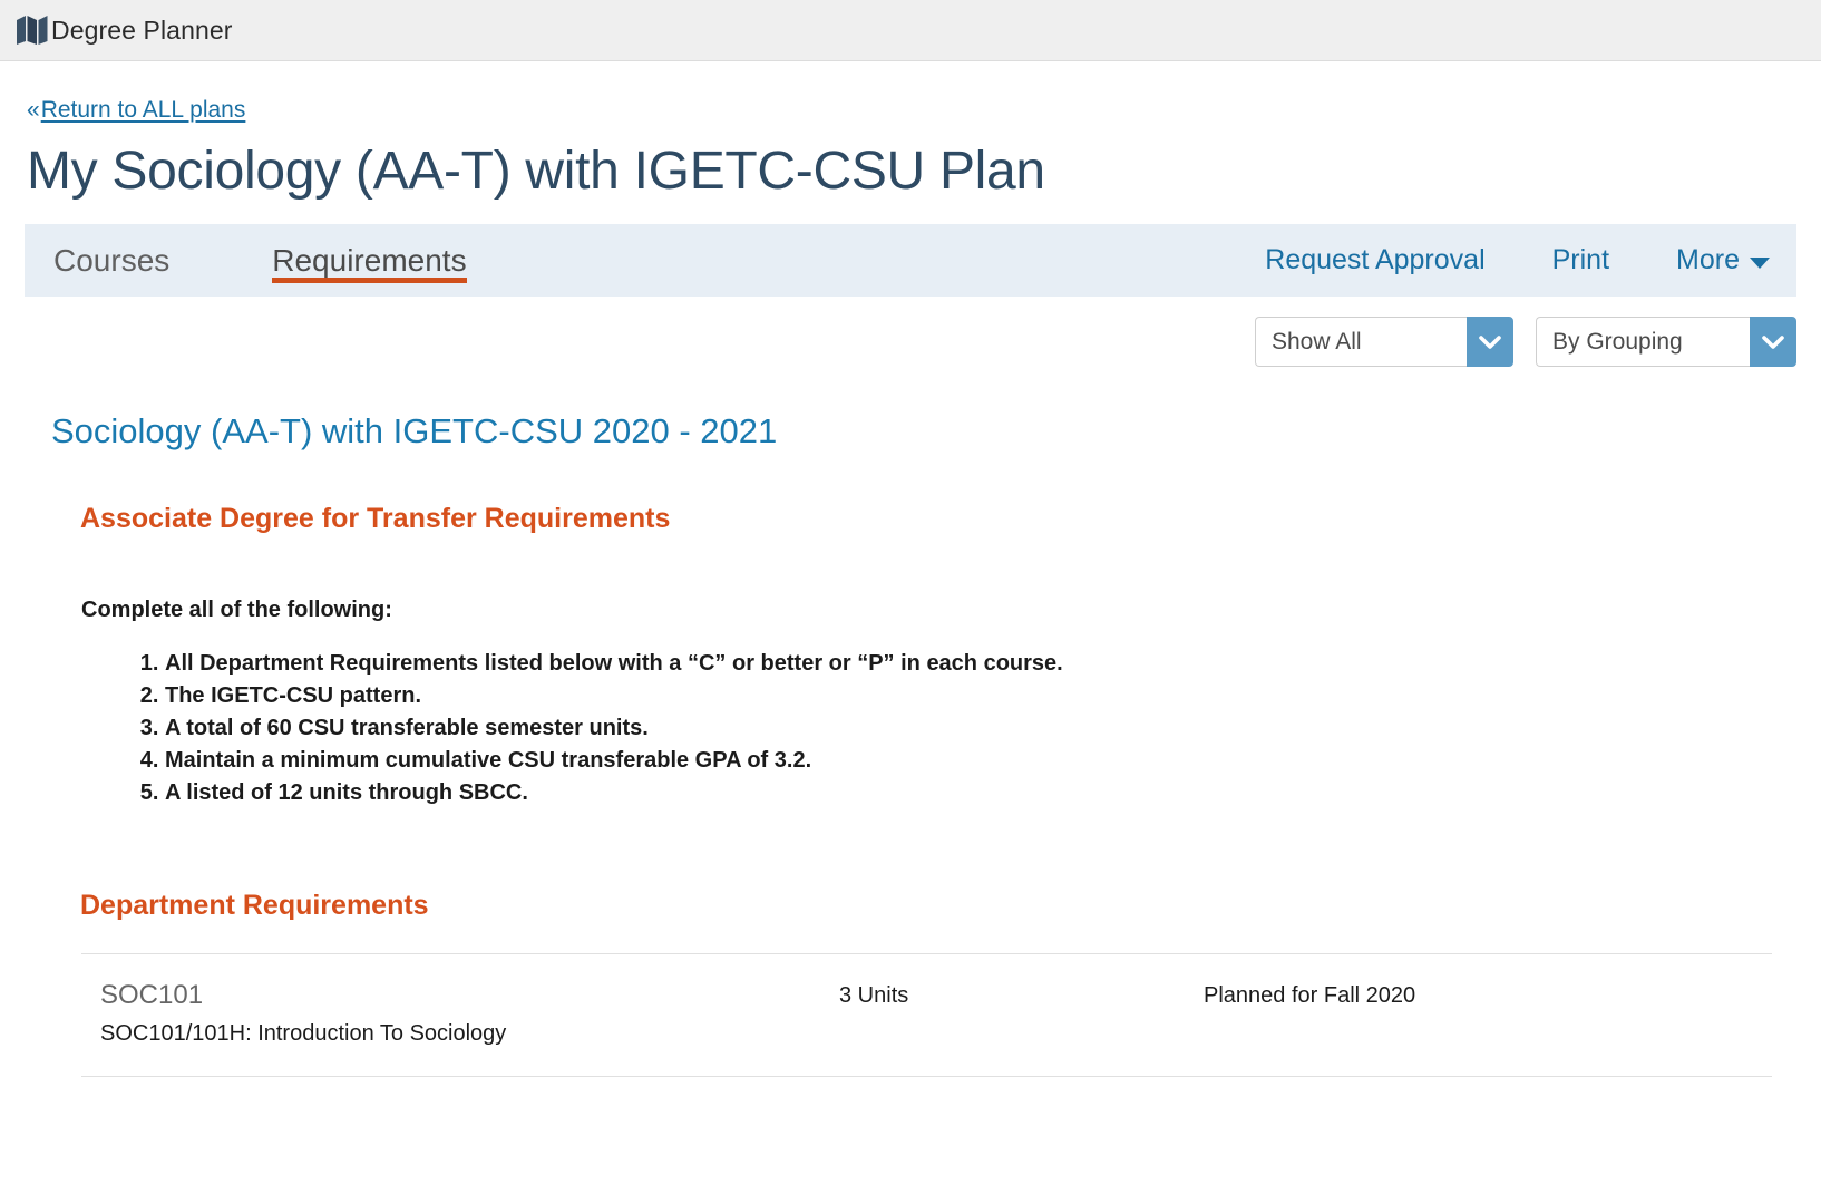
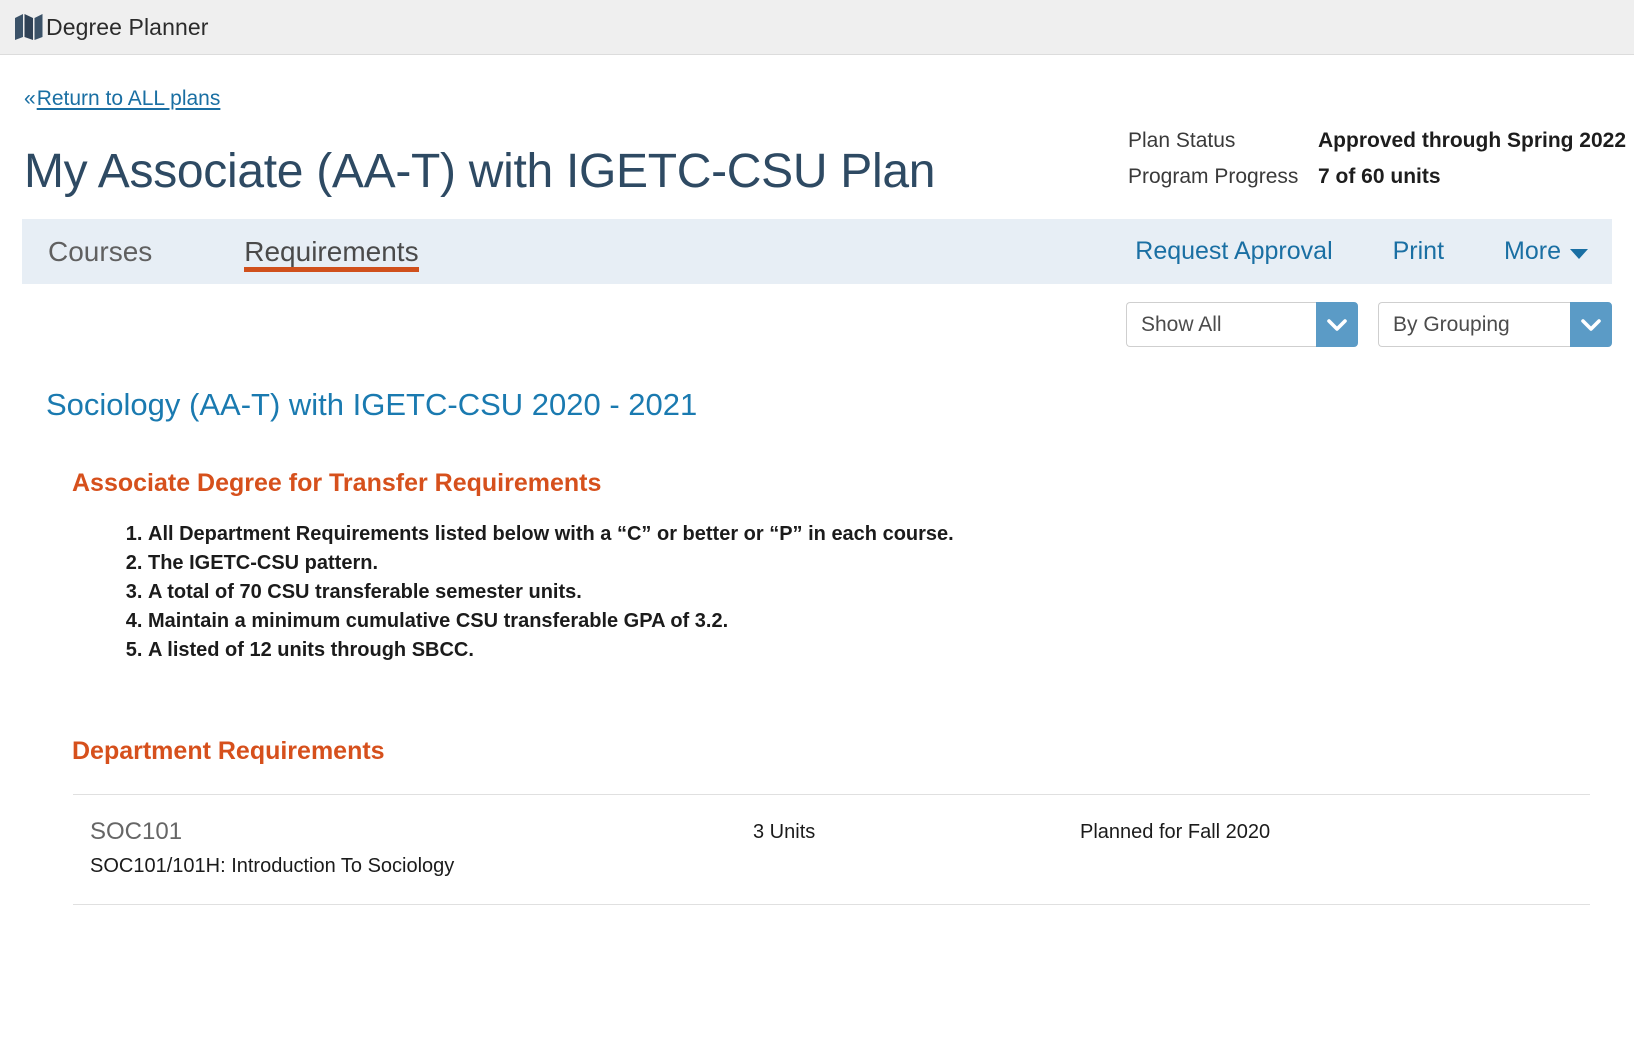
  Degree Planner
  «Return to ALL plans
- My Sociology (AA-T) with IGETC-CSU Plan
+ My Associate (AA-T) with IGETC-CSU Plan
+ Plan Status
+ Approved through Spring 2022
+ Program Progress
+ 7 of 60 units
  Courses
  Requirements
  Request Approval
  Print
  More
  Show All
  By Grouping
  Sociology (AA-T) with IGETC-CSU 2020 - 2021
  Associate Degree for Transfer Requirements
- Complete all of the following:
  All Department Requirements listed below with a “C” or better or “P” in each course.
  The IGETC-CSU pattern.
- A total of 60 CSU transferable semester units.
+ A total of 70 CSU transferable semester units.
  Maintain a minimum cumulative CSU transferable GPA of 3.2.
  A listed of 12 units through SBCC.
  Department Requirements
  SOC101
  SOC101/101H: Introduction To Sociology
  3 Units
  Planned for Fall 2020
